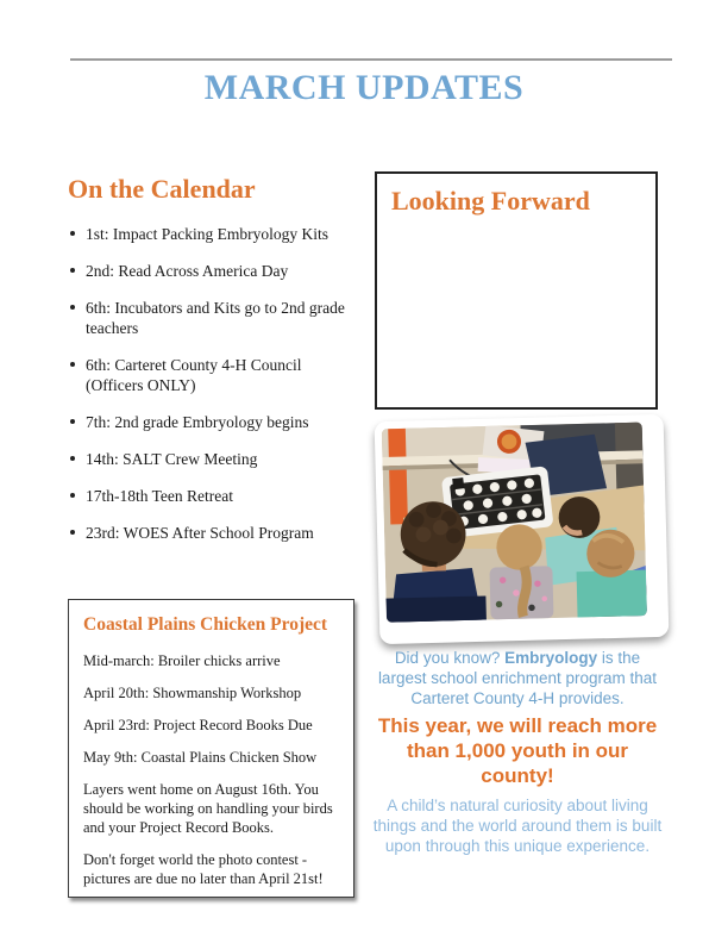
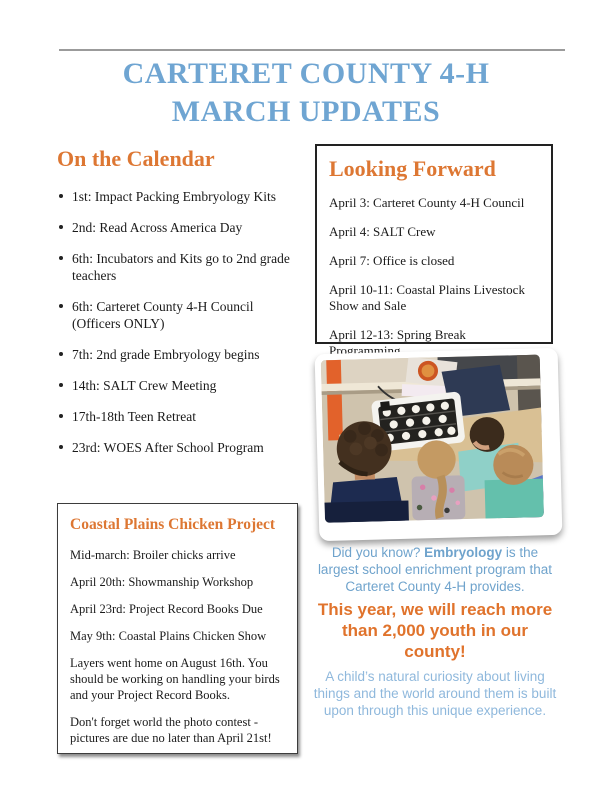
+ CARTERET COUNTY 4-H
  MARCH UPDATES
  On the Calendar
  1st: Impact Packing Embryology Kits
  2nd: Read Across America Day
  6th: Incubators and Kits go to 2nd grade teachers
  6th: Carteret County 4-H Council (Officers ONLY)
  7th: 2nd grade Embryology begins
  14th: SALT Crew Meeting
  17th-18th Teen Retreat
  23rd: WOES After School Program
  Coastal Plains Chicken Project
  Mid-march: Broiler chicks arrive
  April 20th: Showmanship Workshop
  April 23rd: Project Record Books Due
  May 9th: Coastal Plains Chicken Show
  Layers went home on August 16th. You should be working on handling your birds and your Project Record Books.
  Don't forget world the photo contest - pictures are due no later than April 21st!
  Looking Forward
+ April 3: Carteret County 4-H Council
+ April 4: SALT Crew
+ April 7: Office is closed
+ April 10-11: Coastal Plains Livestock Show and Sale
+ April 12-13: Spring Break Programming
  Did you know? Embryology is the largest school enrichment program that Carteret County 4-H provides.
- This year, we will reach more than 1,000 youth in our county!
+ This year, we will reach more than 2,000 youth in our county!
  A child’s natural curiosity about living things and the world around them is built upon through this unique experience.
